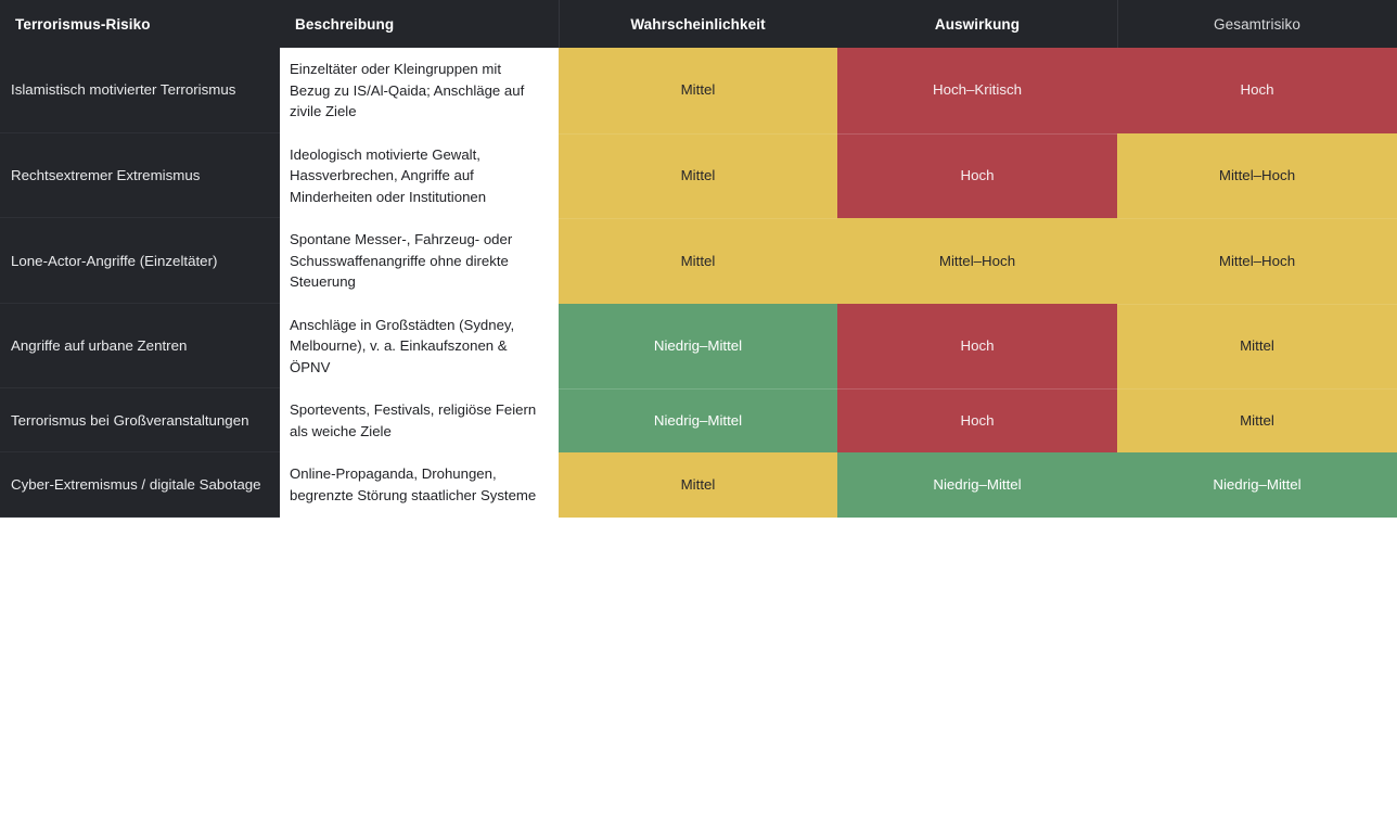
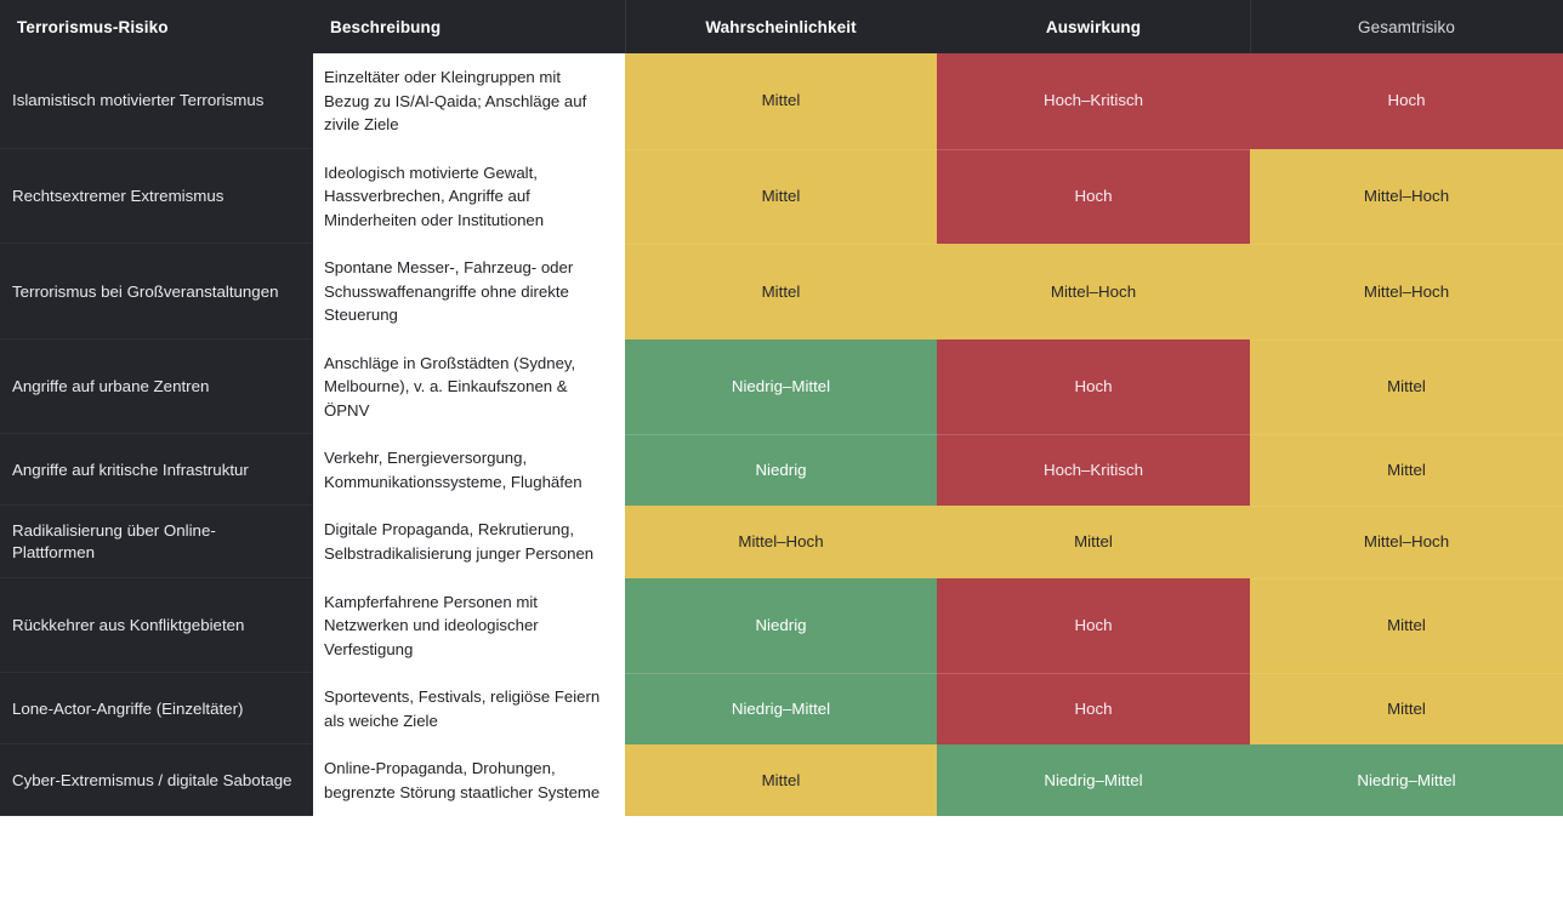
  Terrorismus-Risiko	Beschreibung	Wahrscheinlichkeit	Auswirkung	Gesamtrisiko
  Islamistisch motivierter Terrorismus	Einzeltäter oder Kleingruppen mit Bezug zu IS/Al-Qaida; Anschläge auf zivile Ziele	Mittel	Hoch–Kritisch	Hoch
  Rechtsextremer Extremismus	Ideologisch motivierte Gewalt, Hassverbrechen, Angriffe auf Minderheiten oder Institutionen	Mittel	Hoch	Mittel–Hoch
- Lone-Actor-Angriffe (Einzeltäter)	Spontane Messer-, Fahrzeug- oder Schusswaffenangriffe ohne direkte Steuerung	Mittel	Mittel–Hoch	Mittel–Hoch
+ Terrorismus bei Großveranstaltungen	Spontane Messer-, Fahrzeug- oder Schusswaffenangriffe ohne direkte Steuerung	Mittel	Mittel–Hoch	Mittel–Hoch
  Angriffe auf urbane Zentren	Anschläge in Großstädten (Sydney, Melbourne), v. a. Einkaufszonen & ÖPNV	Niedrig–Mittel	Hoch	Mittel
+ Angriffe auf kritische Infrastruktur	Verkehr, Energieversorgung, Kommunikationssysteme, Flughäfen	Niedrig	Hoch–Kritisch	Mittel
+ Radikalisierung über Online-Plattformen	Digitale Propaganda, Rekrutierung, Selbstradikalisierung junger Personen	Mittel–Hoch	Mittel	Mittel–Hoch
+ Rückkehrer aus Konfliktgebieten	Kampferfahrene Personen mit Netzwerken und ideologischer Verfestigung	Niedrig	Hoch	Mittel
- Terrorismus bei Großveranstaltungen	Sportevents, Festivals, religiöse Feiern als weiche Ziele	Niedrig–Mittel	Hoch	Mittel
+ Lone-Actor-Angriffe (Einzeltäter)	Sportevents, Festivals, religiöse Feiern als weiche Ziele	Niedrig–Mittel	Hoch	Mittel
  Cyber-Extremismus / digitale Sabotage	Online-Propaganda, Drohungen, begrenzte Störung staatlicher Systeme	Mittel	Niedrig–Mittel	Niedrig–Mittel
